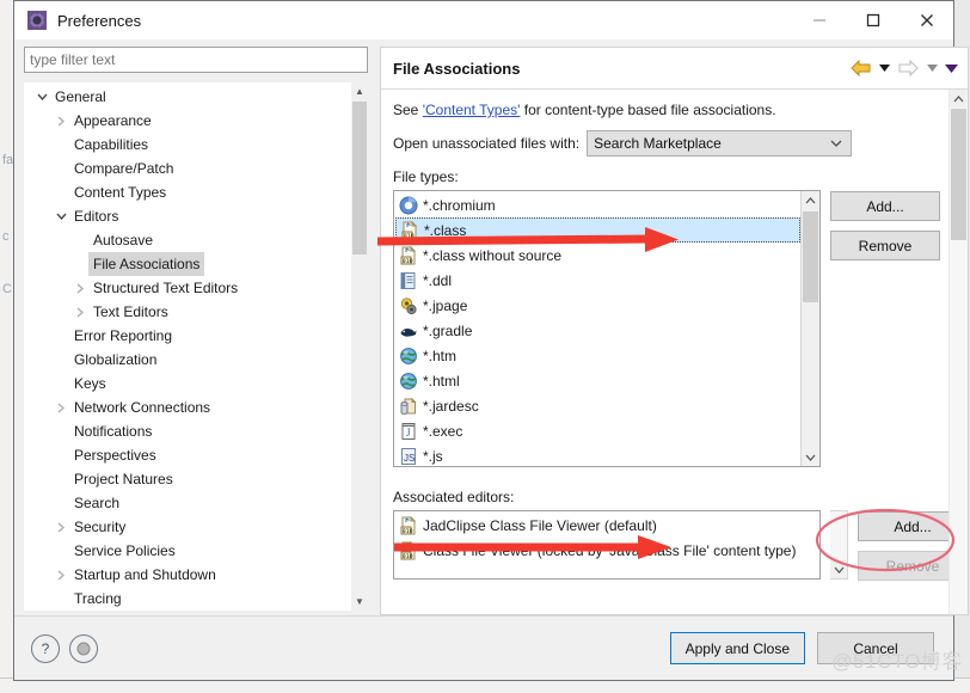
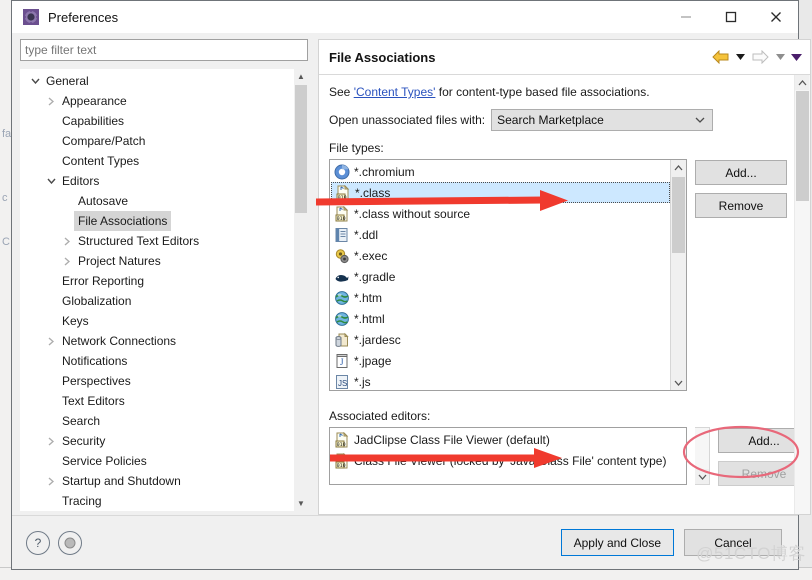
  fa
  c
  C
  Preferences
  type filter text
  General
  Appearance
  Capabilities
  Compare/Patch
  Content Types
  Editors
  Autosave
  File Associations
  Structured Text Editors
- Text Editors
+ Project Natures
  Error Reporting
  Globalization
  Keys
  Network Connections
  Notifications
  Perspectives
- Project Natures
+ Text Editors
  Search
  Security
  Service Policies
  Startup and Shutdown
  Tracing
  ▲
  ▼
  File Associations
  See 'Content Types' for content-type based file associations.
  Open unassociated files with:
  Search Marketplace
  File types:
  *.chromium
  *.class
  *.class without source
  *.ddl
- *.jpage
+ *.exec
  *.gradle
  *.htm
  *.html
  *.jardesc
  J
- *.exec
+ *.jpage
  JS
  *.js
  Add...
  Remove
  Associated editors:
  JadClipse Class File Viewer (default)
  Add...
  Remve
  ?
  Apply and Close
  Cancel
  @51CTO博客
